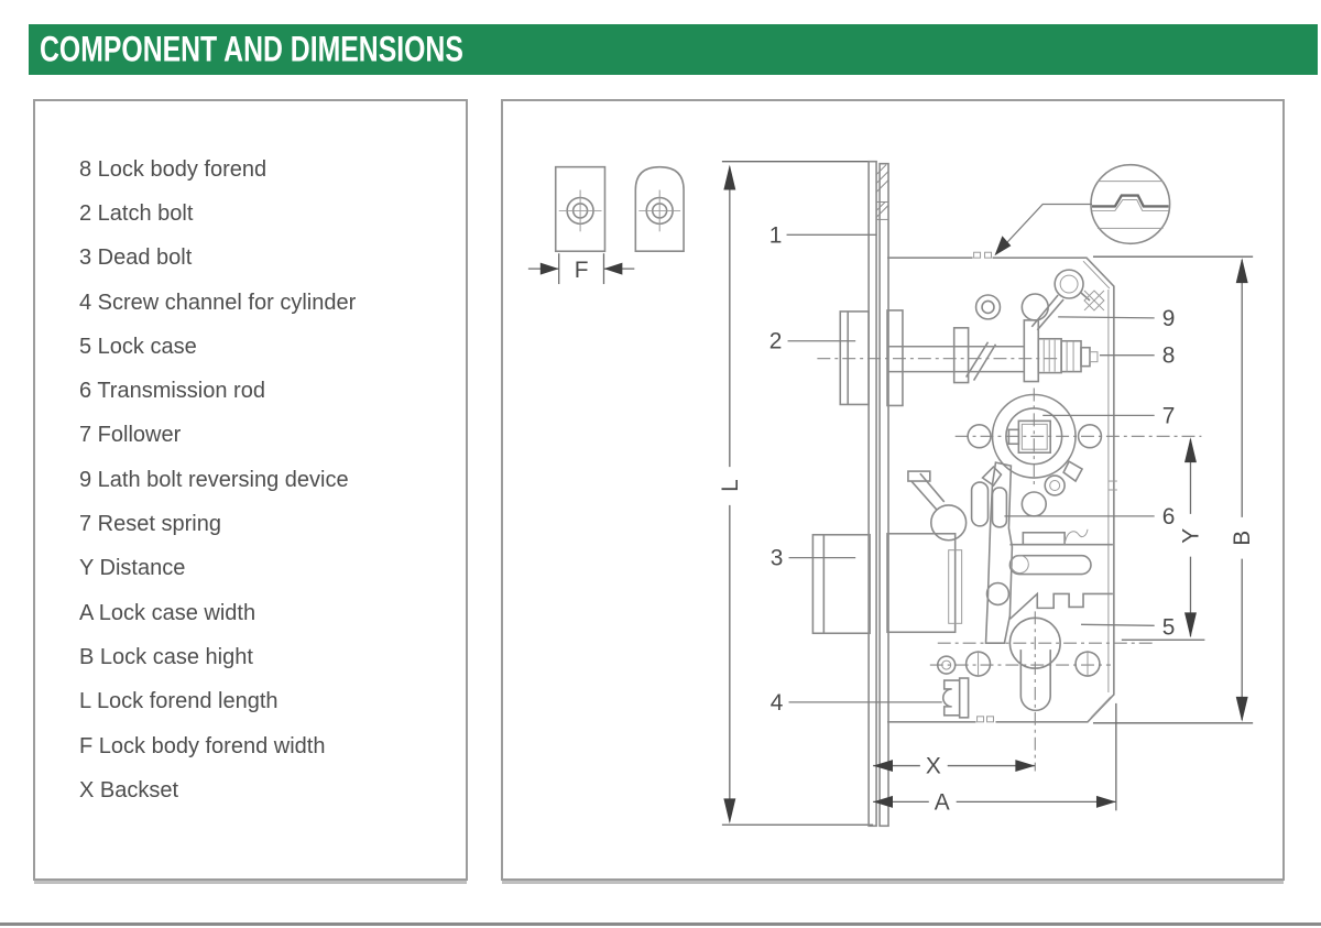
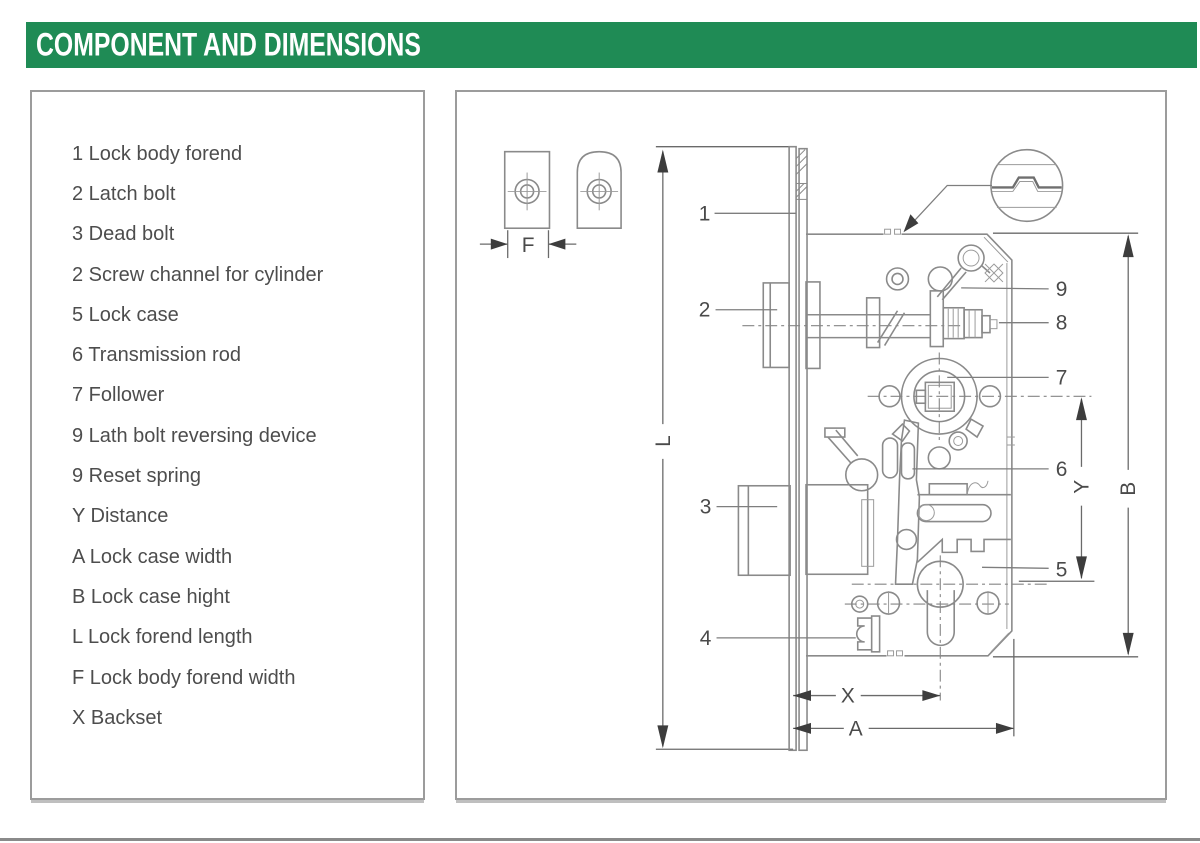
  COMPONENT AND DIMENSIONS
- 8 Lock body forend
+ 1 Lock body forend
  2 Latch bolt
  3 Dead bolt
- 4 Screw channel for cylinder
+ 2 Screw channel for cylinder
  5 Lock case
  6 Transmission rod
  7 Follower
  9 Lath bolt reversing device
- 7 Reset spring
+ 9 Reset spring
  Y Distance
  A Lock case width
  B Lock case hight
  L Lock forend length
  F Lock body forend width
  X Backset
  F
  1
  2
  3
  4
  5
  6
  7
  8
  9
  X
  A
